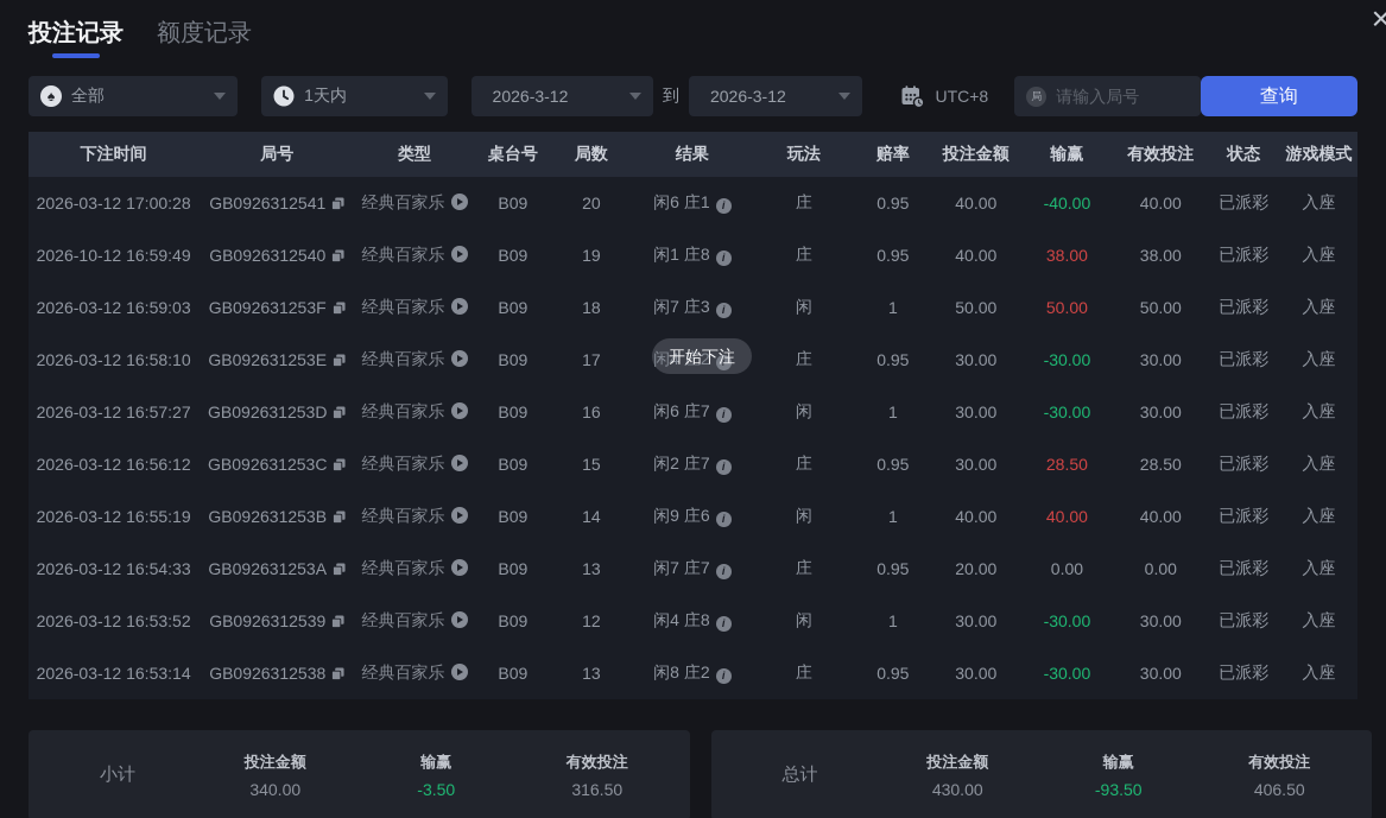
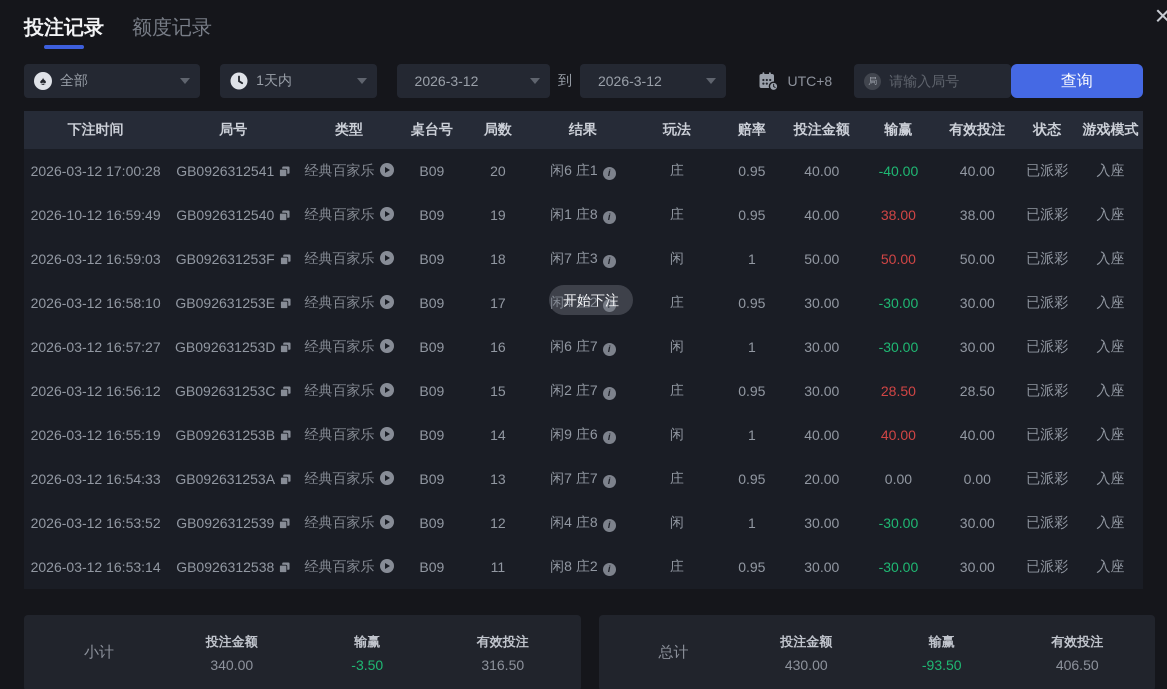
  ×
  投注记录
  额度记录
  ♠
  全部
  1天内
  2026-3-12
  到
  2026-3-12
  UTC+8
  局
  请输入局号
  查询
  下注时间	局号	类型	桌台号	局数	结果	玩法	赔率	投注金额	输赢	有效投注	状态	游戏模式
  2026-03-12 17:00:28	GB0926312541	经典百家乐	B09	20	闲6 庄1 i	庄	0.95	40.00	-40.00	40.00	已派彩	入座
  2026-10-12 16:59:49	GB0926312540	经典百家乐	B09	19	闲1 庄8 i	庄	0.95	40.00	38.00	38.00	已派彩	入座
  2026-03-12 16:59:03	GB092631253F	经典百家乐	B09	18	闲7 庄3 i	闲	1	50.00	50.00	50.00	已派彩	入座
  2026-03-12 16:58:10	GB092631253E	经典百家乐	B09	17	闲4 庄2 i	庄	0.95	30.00	-30.00	30.00	已派彩	入座
  2026-03-12 16:57:27	GB092631253D	经典百家乐	B09	16	闲6 庄7 i	闲	1	30.00	-30.00	30.00	已派彩	入座
  2026-03-12 16:56:12	GB092631253C	经典百家乐	B09	15	闲2 庄7 i	庄	0.95	30.00	28.50	28.50	已派彩	入座
  2026-03-12 16:55:19	GB092631253B	经典百家乐	B09	14	闲9 庄6 i	闲	1	40.00	40.00	40.00	已派彩	入座
  2026-03-12 16:54:33	GB092631253A	经典百家乐	B09	13	闲7 庄7 i	庄	0.95	20.00	0.00	0.00	已派彩	入座
  2026-03-12 16:53:52	GB0926312539	经典百家乐	B09	12	闲4 庄8 i	闲	1	30.00	-30.00	30.00	已派彩	入座
- 2026-03-12 16:53:14	GB0926312538	经典百家乐	B09	13	闲8 庄2 i	庄	0.95	30.00	-30.00	30.00	已派彩	入座
+ 2026-03-12 16:53:14	GB0926312538	经典百家乐	B09	11	闲8 庄2 i	庄	0.95	30.00	-30.00	30.00	已派彩	入座
  开始下注
  小计
  投注金额
  340.00
  输赢
  -3.50
  有效投注
  316.50
  总计
  投注金额
  430.00
  输赢
  -93.50
  有效投注
  406.50
